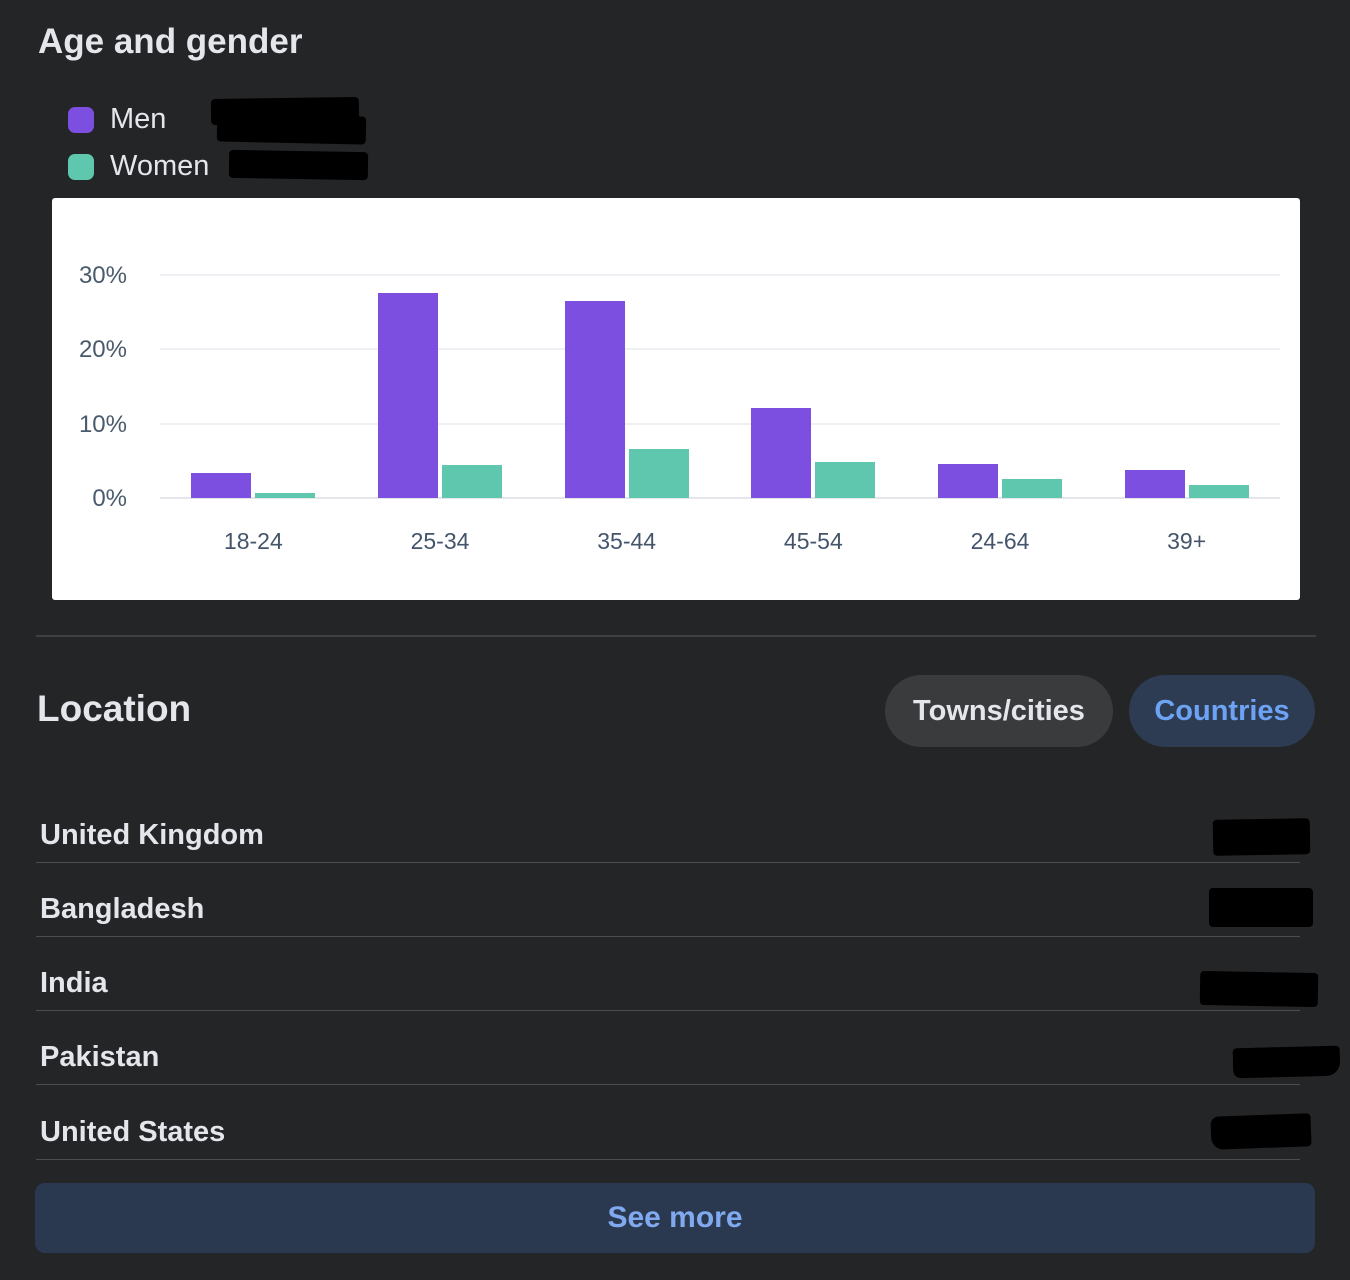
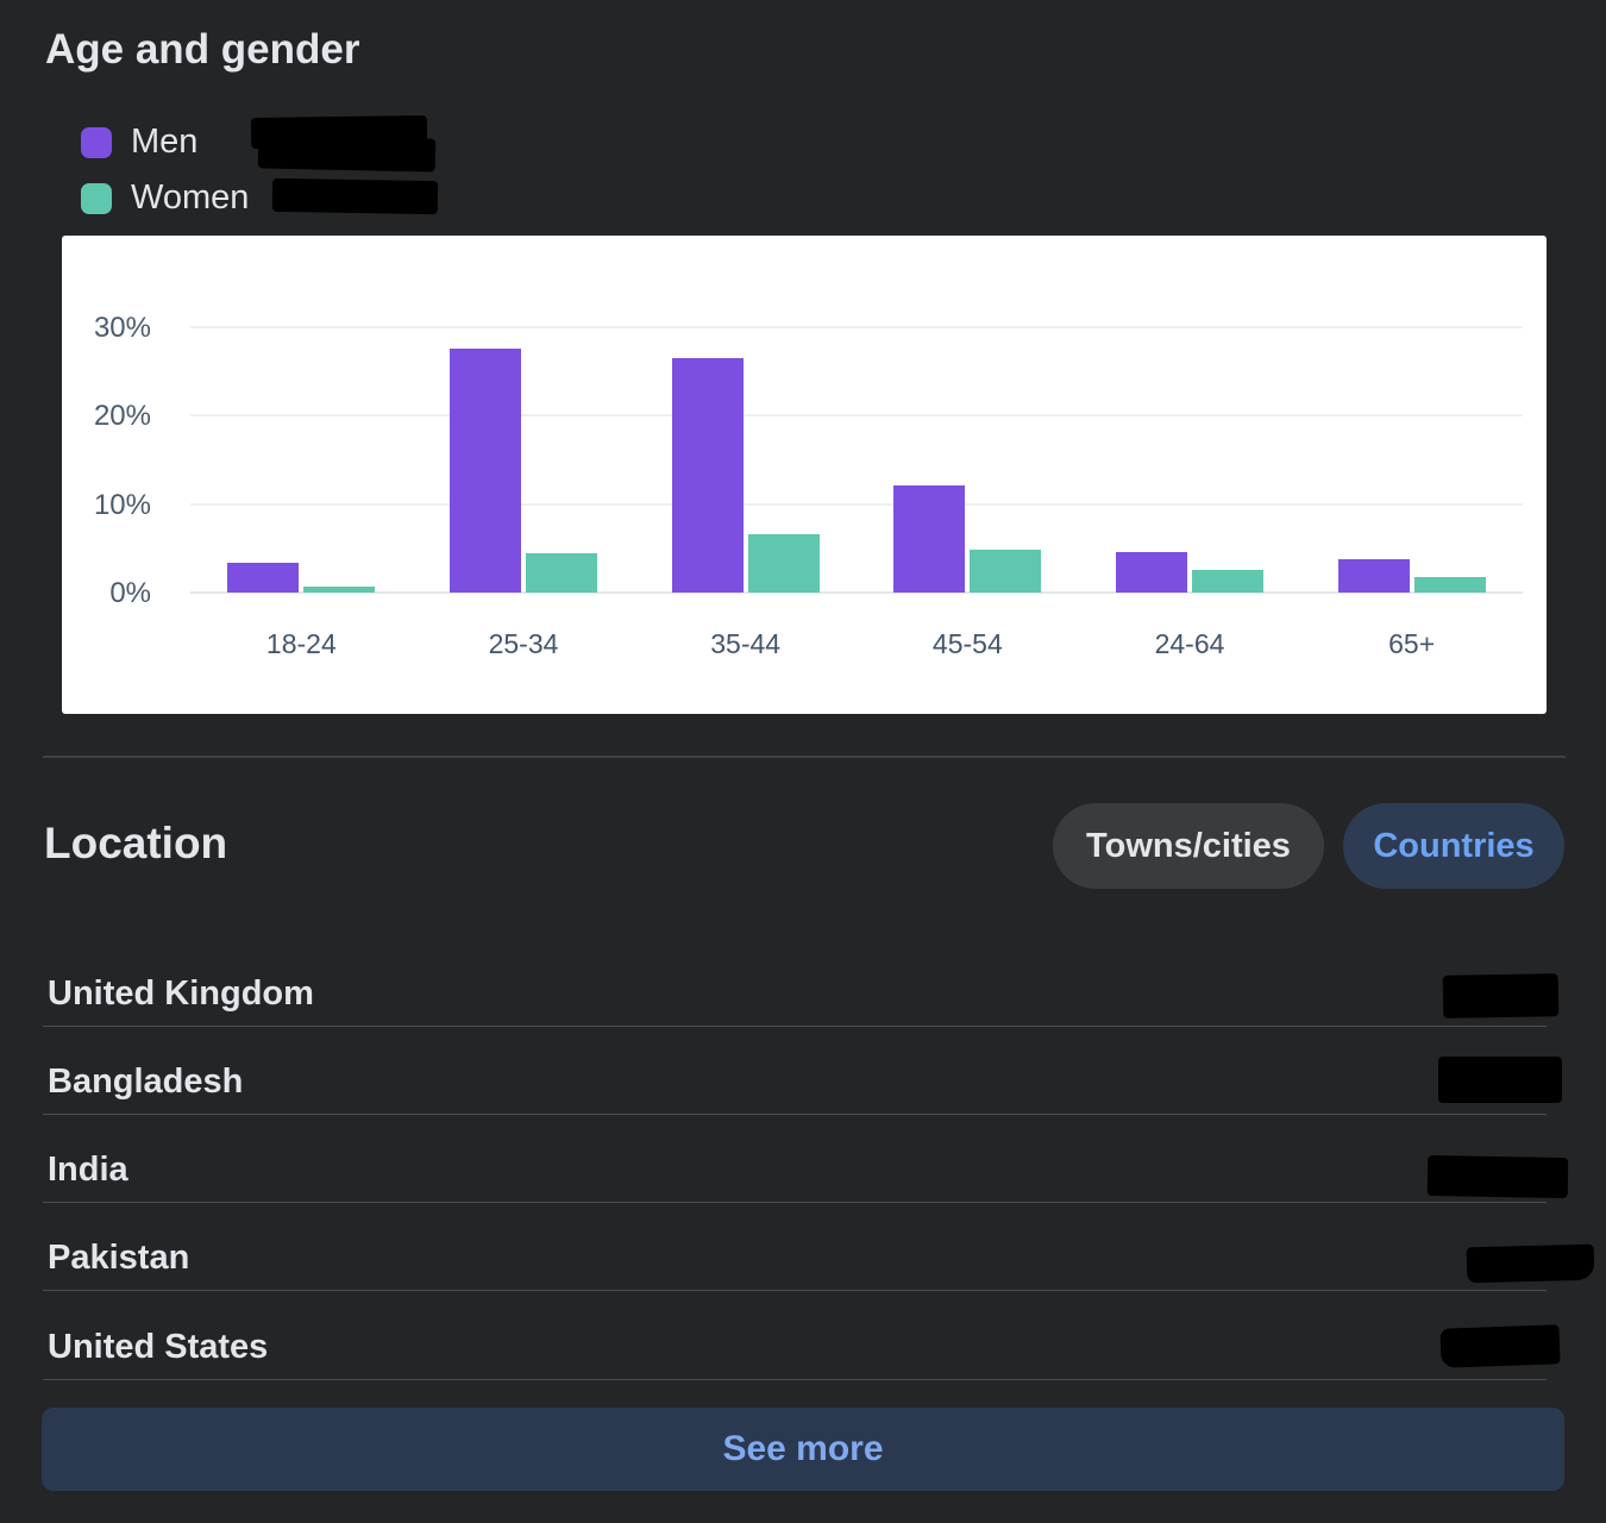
  Age and gender
  Men
  Women
  0%
  10%
  20%
  30%
  18-24
  25-34
  35-44
  45-54
  24-64
- 39+
+ 65+
  Location
  Towns/cities
  Countries
  United Kingdom
  Bangladesh
  India
  Pakistan
  United States
  See more
